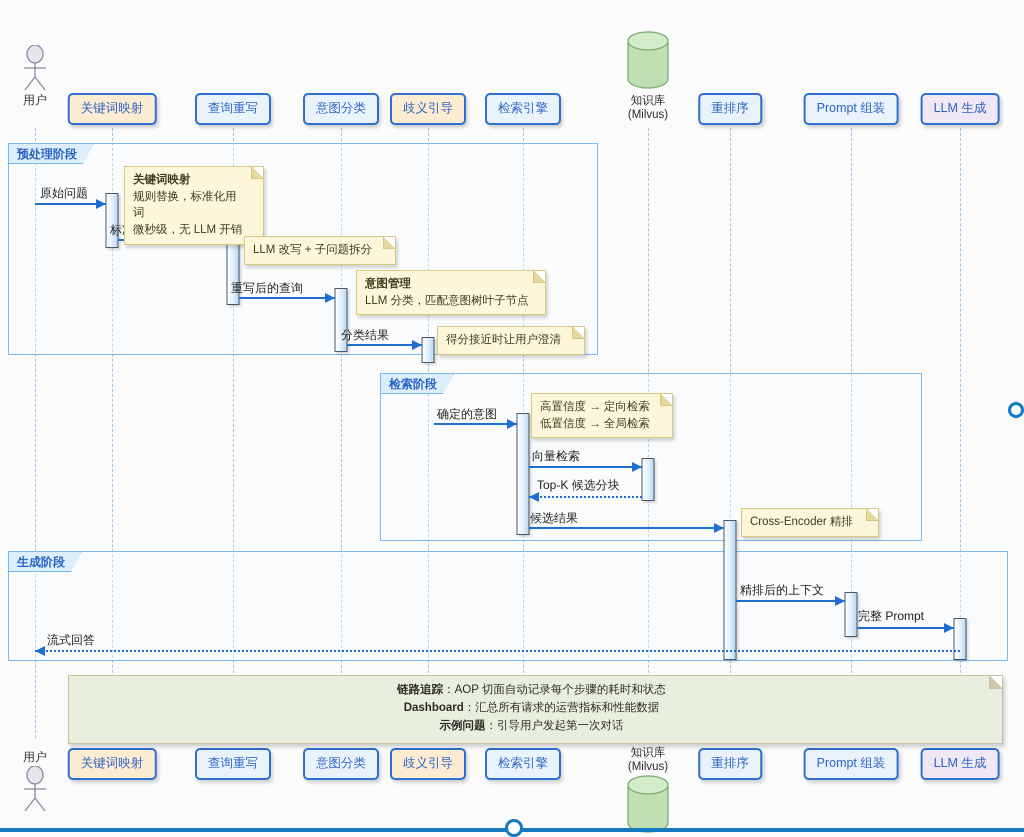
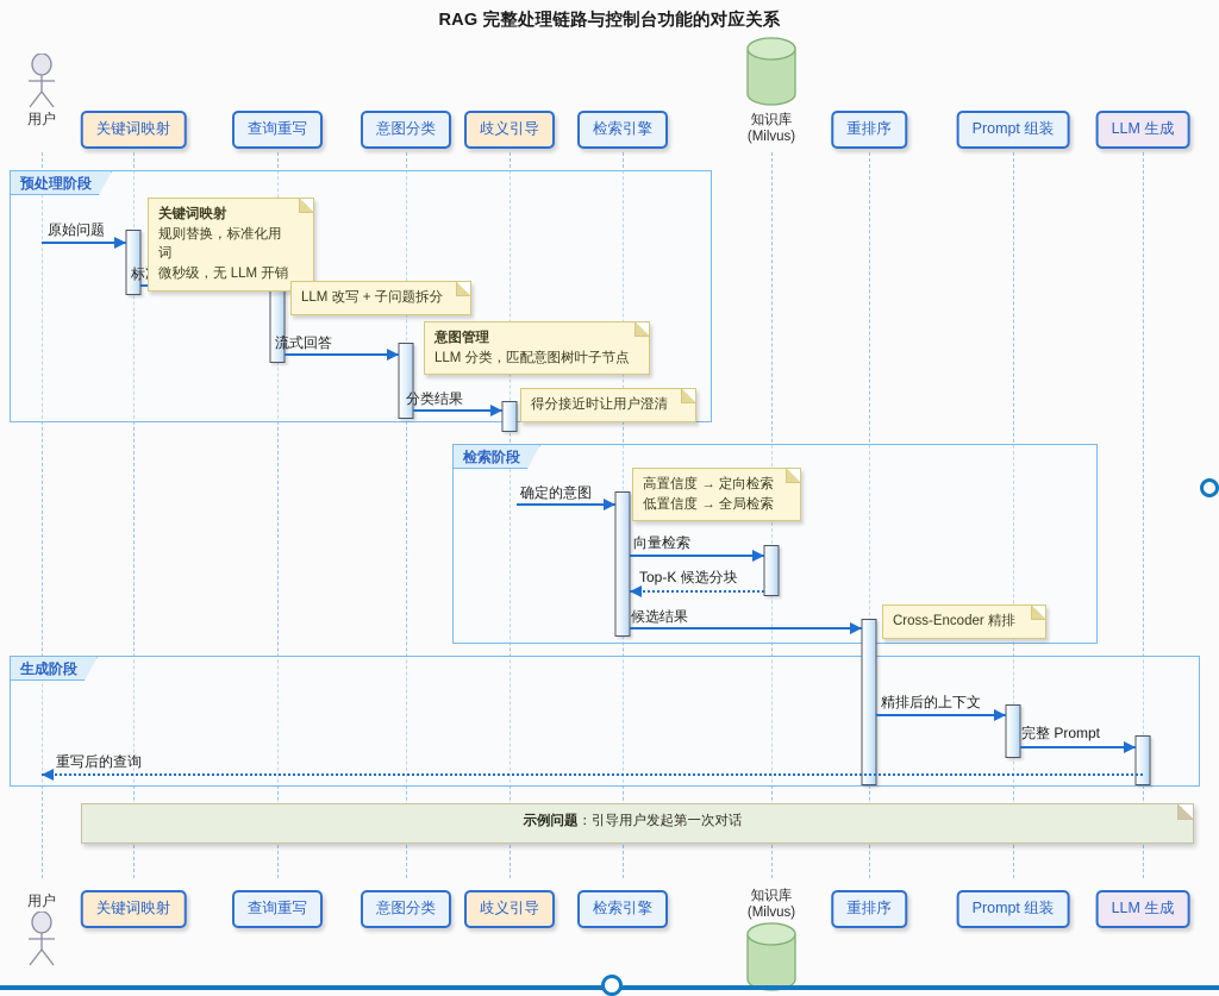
+ RAG 完整处理链路与控制台功能的对应关系
  预处理阶段
  检索阶段
  生成阶段
  原始问题
- 重写后的查询
+ 流式回答
  分类结果
  确定的意图
  向量检索
  Top-K 候选分块
  候选结果
  精排后的上下文
  完整 Prompt
- 流式回答
+ 重写后的查询
  关键词映射
  规则替换，标准化用词
  微秒级，无 LLM 开销
  LLM 改写 + 子问题拆分
  意图管理
  LLM 分类，匹配意图树叶子节点
  得分接近时让用户澄清
  高置信度 → 定向检索
  低置信度 → 全局检索
  Cross-Encoder 精排
  用户
  知识库
  (Milvus)
  关键词映射
  查询重写
  意图分类
  歧义引导
  检索引擎
  重排序
  Prompt 组装
  LLM 生成
  用户
  知识库
  (Milvus)
  关键词映射
  查询重写
  意图分类
  歧义引导
  检索引擎
  重排序
  Prompt 组装
  LLM 生成
- 链路追踪：AOP 切面自动记录每个步骤的耗时和状态
- Dashboard：汇总所有请求的运营指标和性能数据
  示例问题：引导用户发起第一次对话
